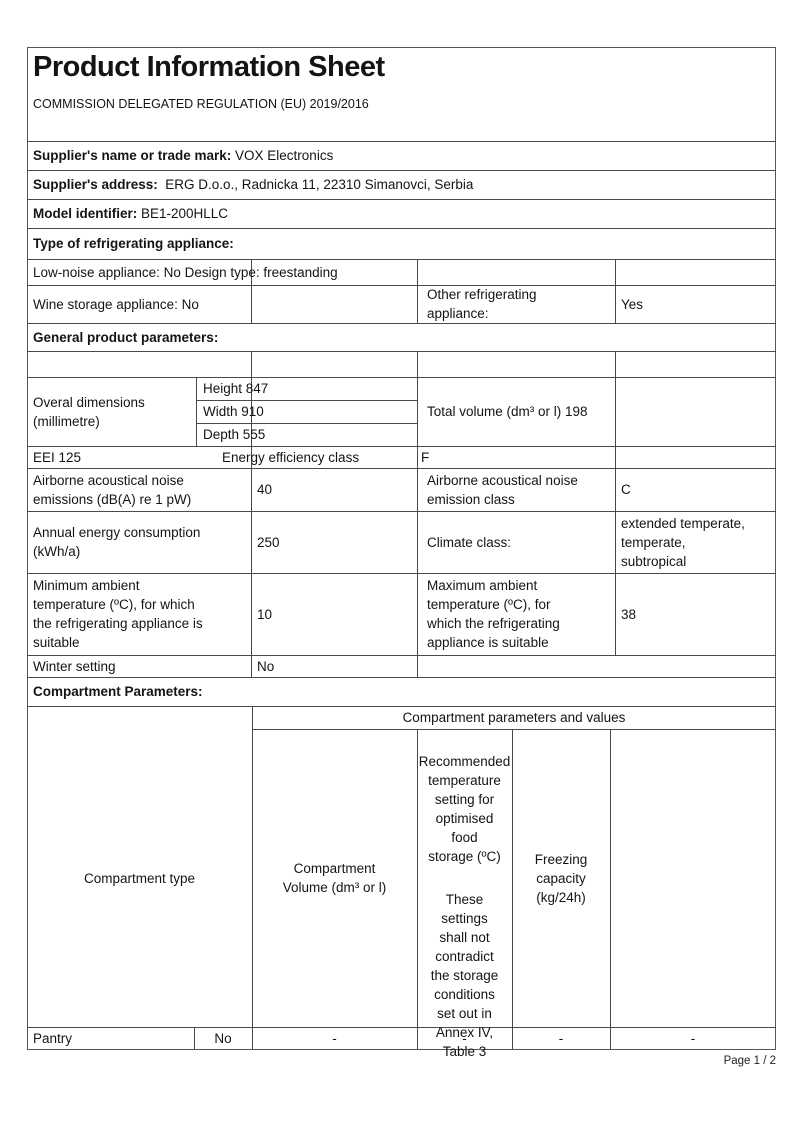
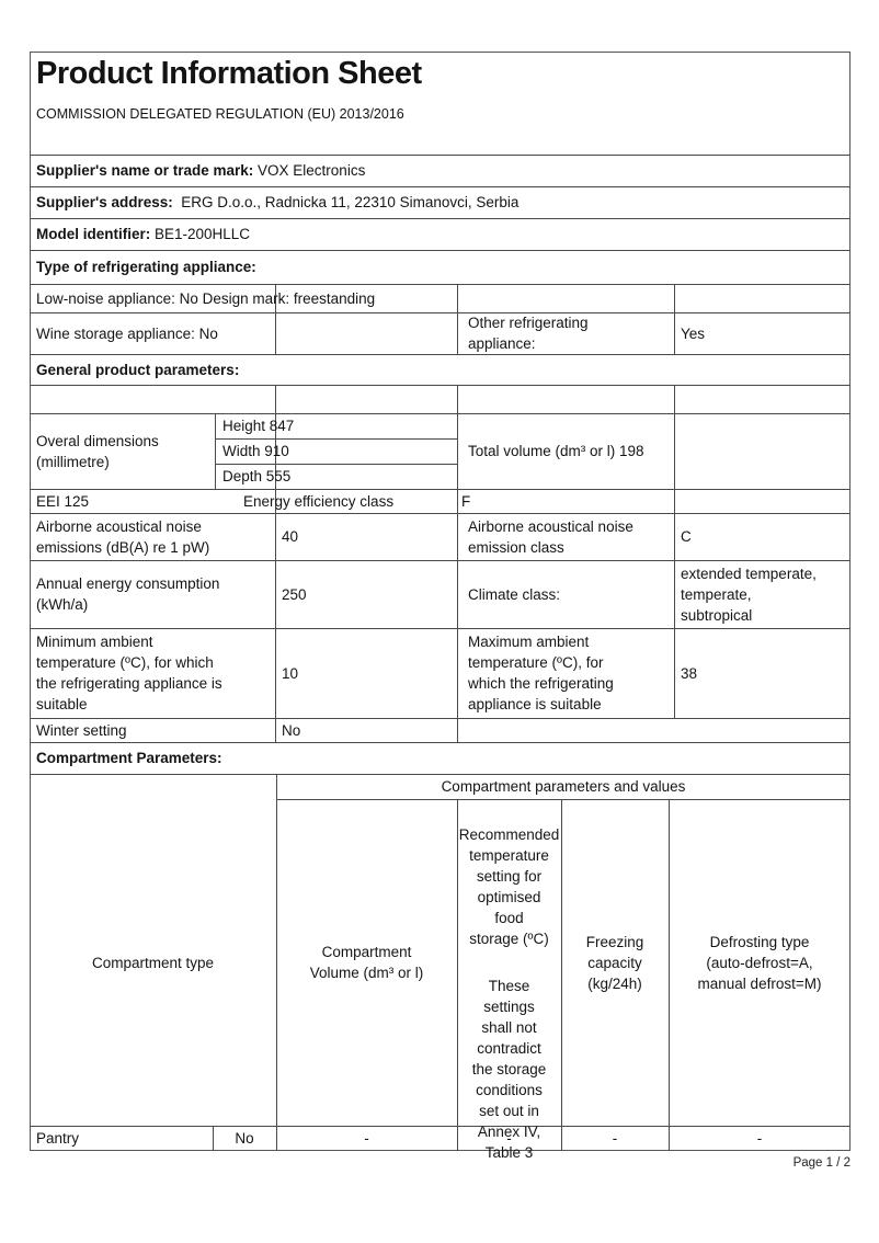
  Product Information Sheet
- COMMISSION DELEGATED REGULATION (EU) 2019/2016
+ COMMISSION DELEGATED REGULATION (EU) 2013/2016
  Supplier's name or trade mark:
  VOX Electronics
  Supplier's address:
  ERG D.o.o., Radnicka 11, 22310 Simanovci, Serbia
  Model identifier:
  BE1-200HLLC
  Type of refrigerating appliance:
- Low-noise appliance: No Design type: freestanding
+ Low-noise appliance: No Design mark: freestanding
  Wine storage appliance: No
  Other refrigerating
  appliance:
  Yes
  General product parameters:
  Overal dimensions
  (millimetre)
  Height 847
  Width 910
  Depth 555
  Total volume (dm³ or l) 198
  EEI 125
  Energy efficiency class
  F
  Airborne acoustical noise
  emissions (dB(A) re 1 pW)
  40
  Airborne acoustical noise
  emission class
  C
  Annual energy consumption
  (kWh/a)
  250
  Climate class:
  extended temperate,
  temperate,
  subtropical
  Minimum ambient
  temperature (ºC), for which
  the refrigerating appliance is
  suitable
  10
  Maximum ambient
  temperature (ºC), for
  which the refrigerating
  appliance is suitable
  38
  Winter setting
  No
  Compartment Parameters:
  Compartment parameters and values
  Compartment type
  Compartment
  Volume (dm³ or l)
  Recommended
  temperature
  setting for
  optimised
  food
  storage (ºC)
  These
  settings
  shall not
  contradict
  the storage
  conditions
  set out in
  Annex IV,
  Table 3
  Freezing
  capacity
  (kg/24h)
+ Defrosting type
+ (auto-defrost=A,
+ manual defrost=M)
  Pantry
  No
  -
  -
  -
  -
  Page 1 / 2
